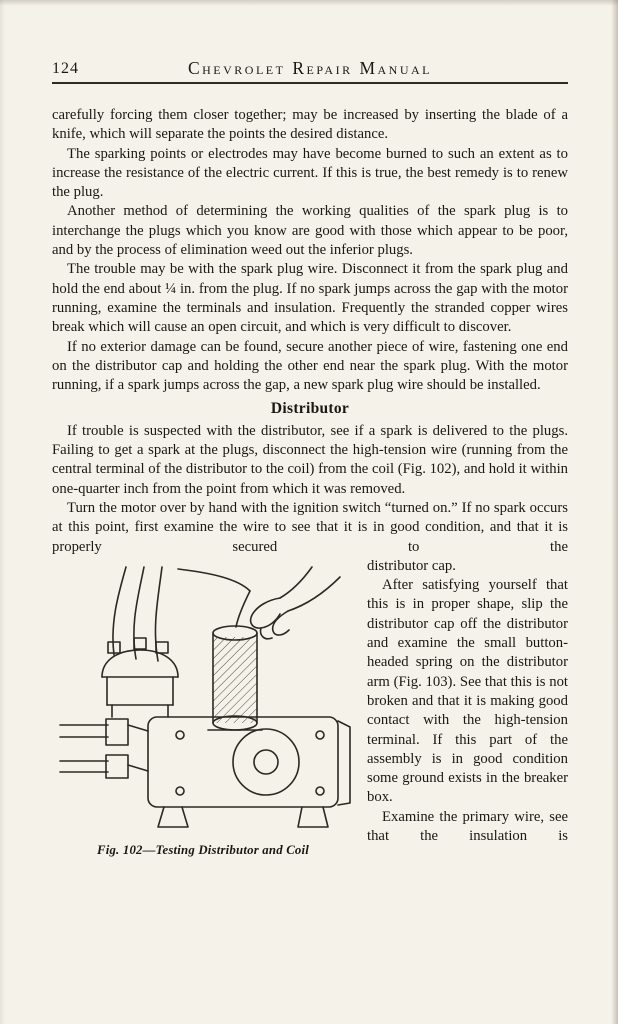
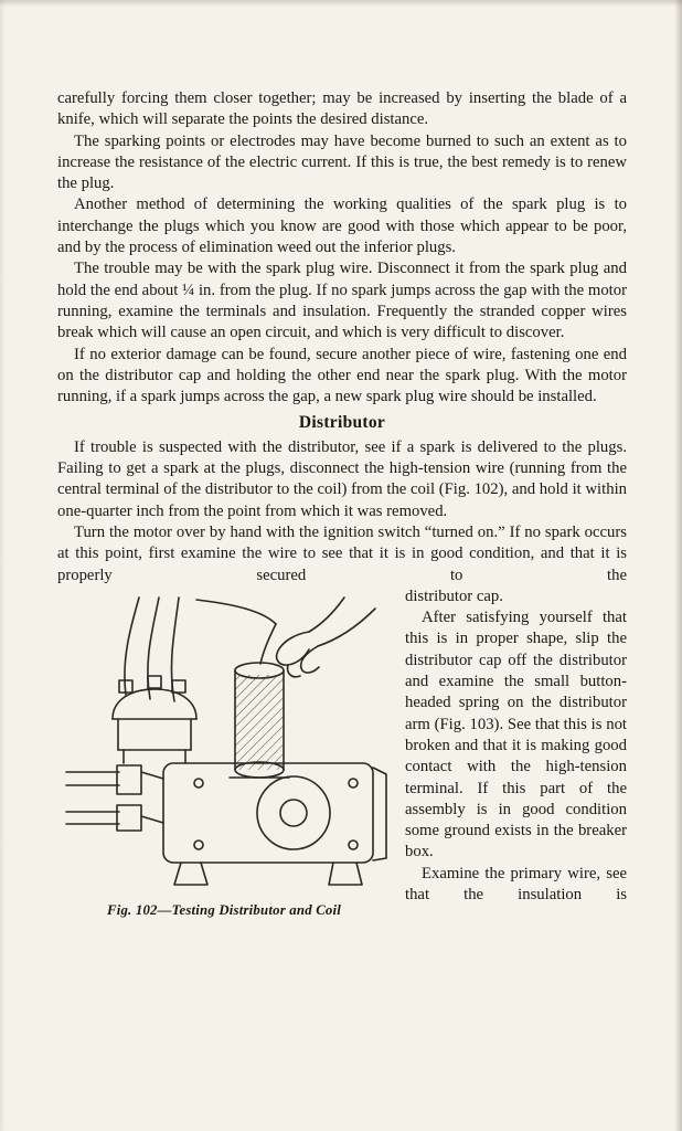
- 124
- Chevrolet Repair Manual
